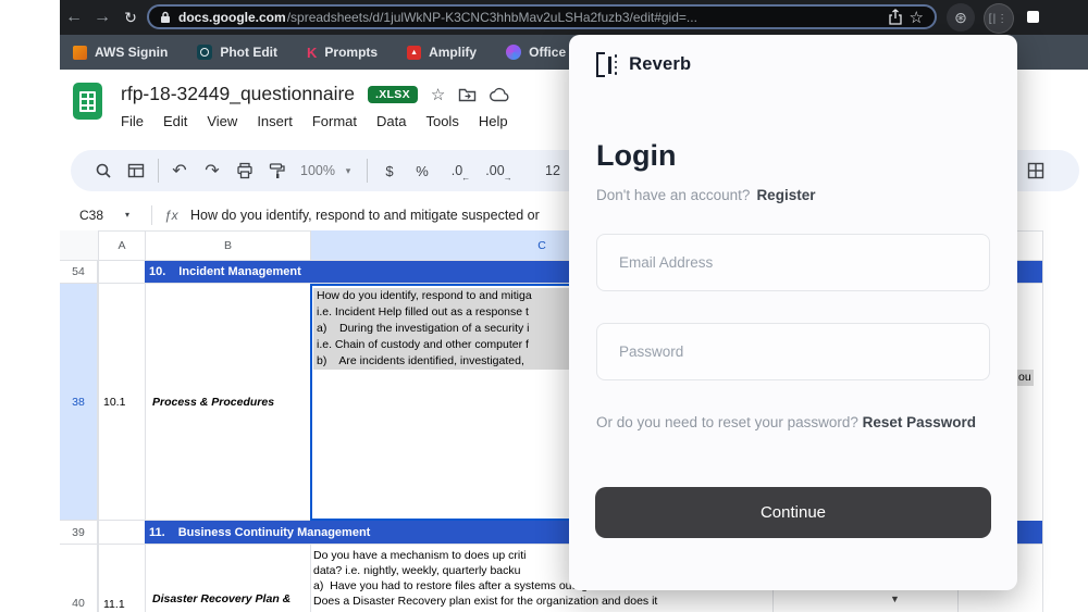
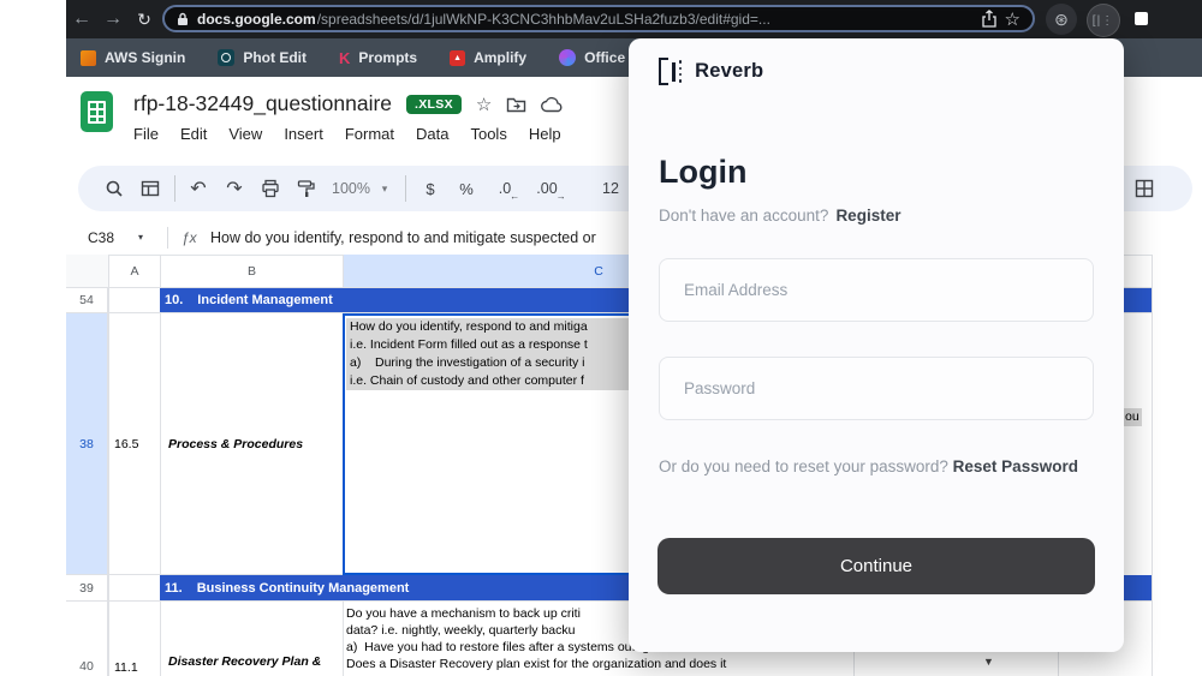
  ←
  →
  ↻
  docs.google.com
  /spreadsheets/d/1julWkNP-K3CNC3hhbMav2uLSHa2fuzb3/edit#gid=...
  ☆
  ⊛
  [|⋮
  AWS Signin
  Phot Edit
  K
  Prompts
  Amplify
  Office
  rfp-18-32449_questionnaire
  .XLSX
  ☆
  File
  Edit
  View
  Insert
  Format
  Data
  Tools
  Help
  ↶
  ↷
  100%
  ▾
  $
  %
  .0
  ←
  .00
  →
  12
  C38
  ▾
  ƒx
  How do you identify, respond to and mitigate suspected or
  A
  B
  C
  54
  10.
  Incident Management
  38
- 10.1
+ 16.5
  Process & Procedures
  How do you identify, respond to and mitiga
- i.e. Incident Help filled out as a response t
+ i.e. Incident Form filled out as a response t
  a) During the investigation of a security i
  i.e. Chain of custody and other computer f
- b) Are incidents identified, investigated,
  ou
  39
  11.
  Business Continuity Management
  40
  11.1
  Disaster Recovery Plan &
- Do you have a mechanism to does up criti
+ Do you have a mechanism to back up criti
  data? i.e. nightly, weekly, quarterly backu
  a) Have you had to restore files after a systems ou
  Does a Disaster Recovery plan exist for the organization and does it
  ▼
  Reverb
  Login
  Don't have an account? Register
  Email Address
  Password
  Or do you need to reset your password? Reset Password
  Continue
